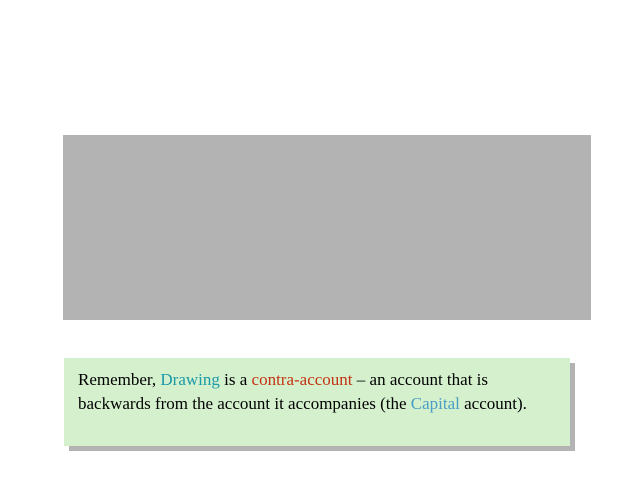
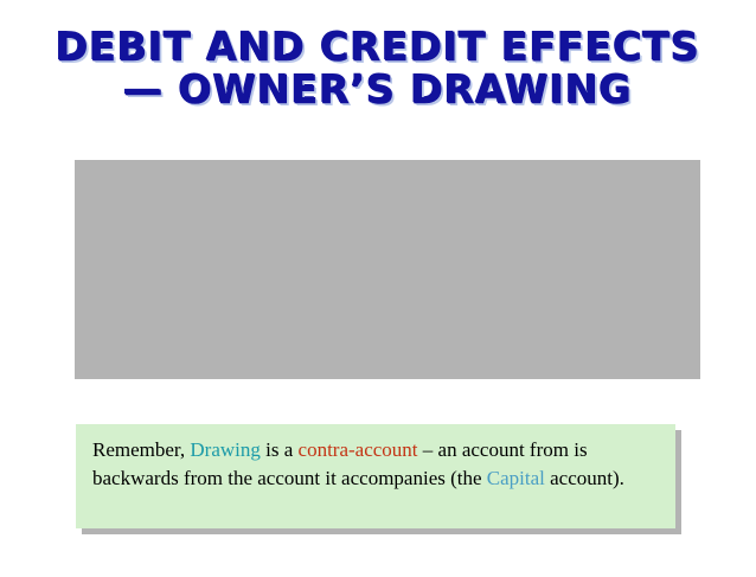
+ DEBIT AND CREDIT EFFECTS
+ — OWNER’S DRAWING
- Remember, Drawing is a contra-account – an account that is backwards from the account it accompanies (the Capital account).
+ Remember, Drawing is a contra-account – an account from is backwards from the account it accompanies (the Capital account).
